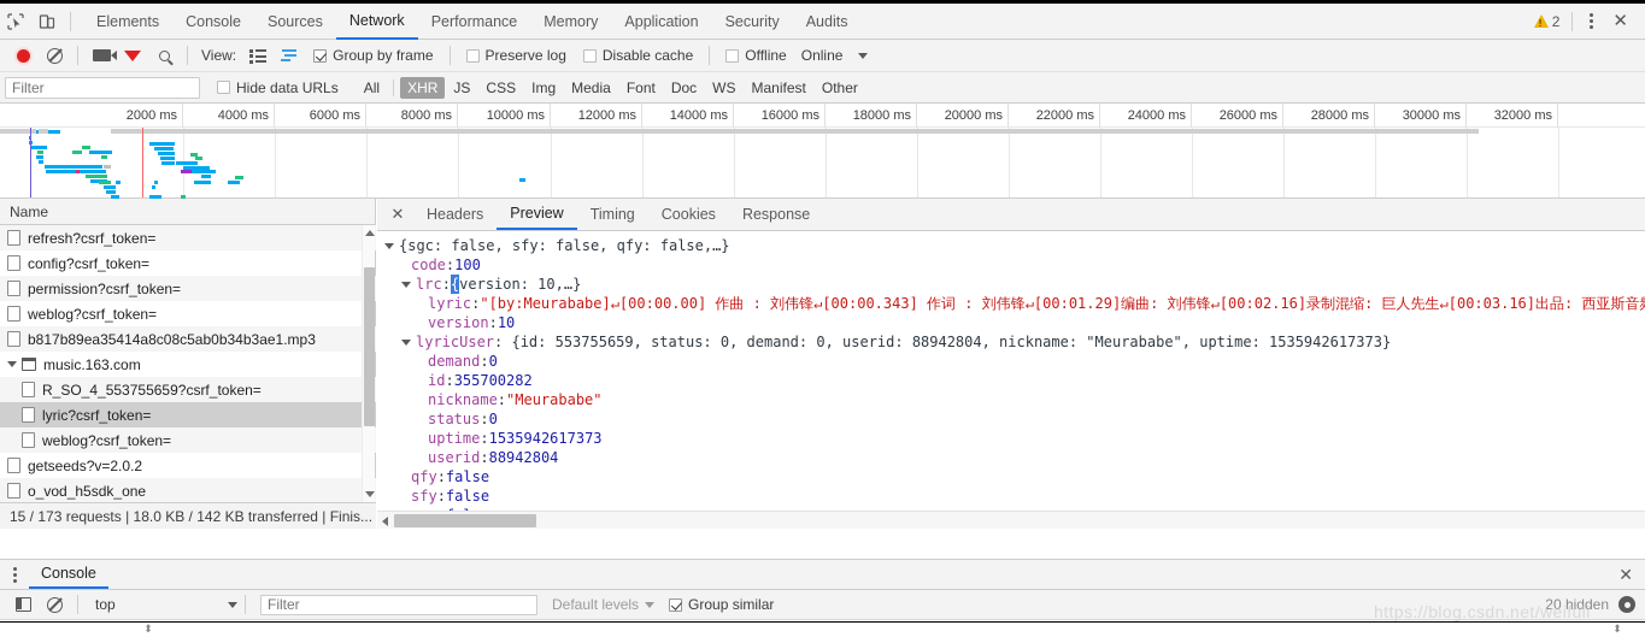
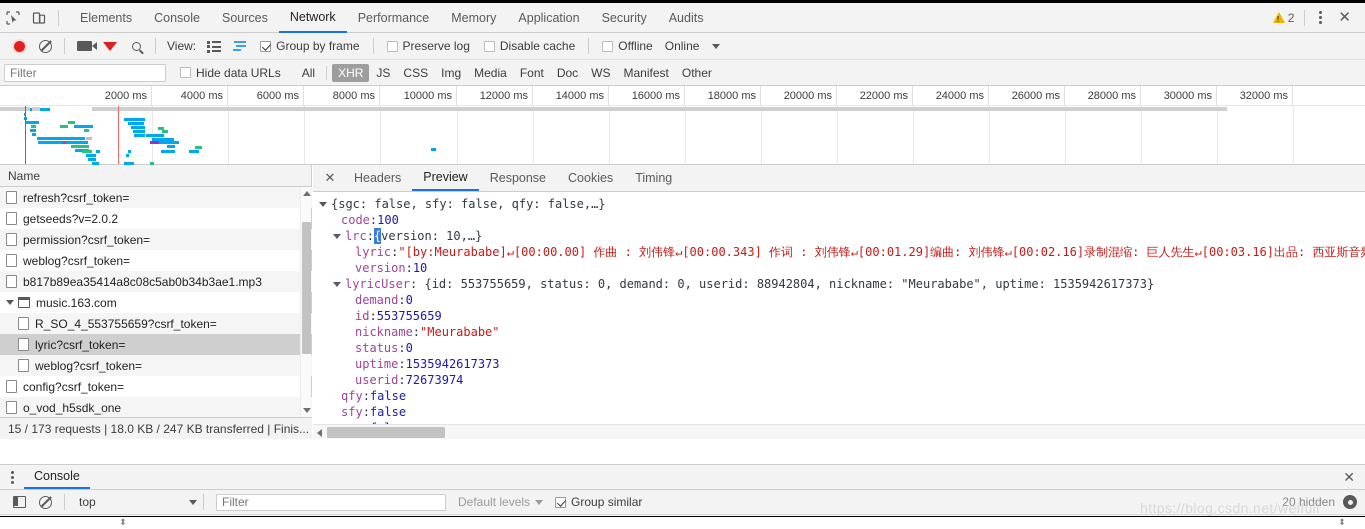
  Elements
  Console
  Sources
  Network
  Performance
  Memory
  Application
  Security
  Audits
  2
  ✕
  View:
  Group by frame
  Preserve log
  Disable cache
  Offline
  Online
  Filter
  Hide data URLs
  All
  XHR
  JS
  CSS
  Img
  Media
  Font
  Doc
  WS
  Manifest
  Other
  2000 ms
  4000 ms
  6000 ms
  8000 ms
  10000 ms
  12000 ms
  14000 ms
  16000 ms
  18000 ms
  20000 ms
  22000 ms
  24000 ms
  26000 ms
  28000 ms
  30000 ms
  32000 ms
  Name
  refresh?csrf_token=
- config?csrf_token=
+ getseeds?v=2.0.2
  permission?csrf_token=
  weblog?csrf_token=
  b817b89ea35414a8c08c5ab0b34b3ae1.mp3
  music.163.com
  R_SO_4_553755659?csrf_token=
  lyric?csrf_token=
  weblog?csrf_token=
- getseeds?v=2.0.2
+ config?csrf_token=
  o_vod_h5sdk_one
- 15 / 173 requests | 18.0 KB / 142 KB transferred | Finis...
+ 15 / 173 requests | 18.0 KB / 247 KB transferred | Finis...
  ✕
  Headers
  Preview
- Timing
+ Response
  Cookies
- Response
+ Timing
  {sgc: false, sfy: false, qfy: false,…}
  code
  :
  100
  lrc
  :
  {
  version: 10,…}
  lyric
  :
  "[by:Meurababe]↵[00:00.00] 作曲 : 刘伟锋↵[00:00.343] 作词 : 刘伟锋↵[00:01.29]编曲: 刘伟锋↵[00:02.16]录制混缩: 巨人先生↵[00:03.16]出品: 西亚斯音
  version
  :
  10
  lyricUser
  : {id: 553755659, status: 0, demand: 0, userid: 88942804, nickname: "Meurababe", uptime: 1535942617373}
  demand
  :
  0
  id
  :
- 355700282
+ 553755659
  nickname
  :
  "Meurababe"
  status
  :
  0
  uptime
  :
  1535942617373
  userid
  :
- 88942804
+ 72673974
  qfy
  :
  false
  sfy
  :
  false
  Console
  ✕
  top
  Filter
  Default levels
  Group similar
  20 hidden
  ⬍
  ⬍
  https://blog.csdn.net/weifuli
